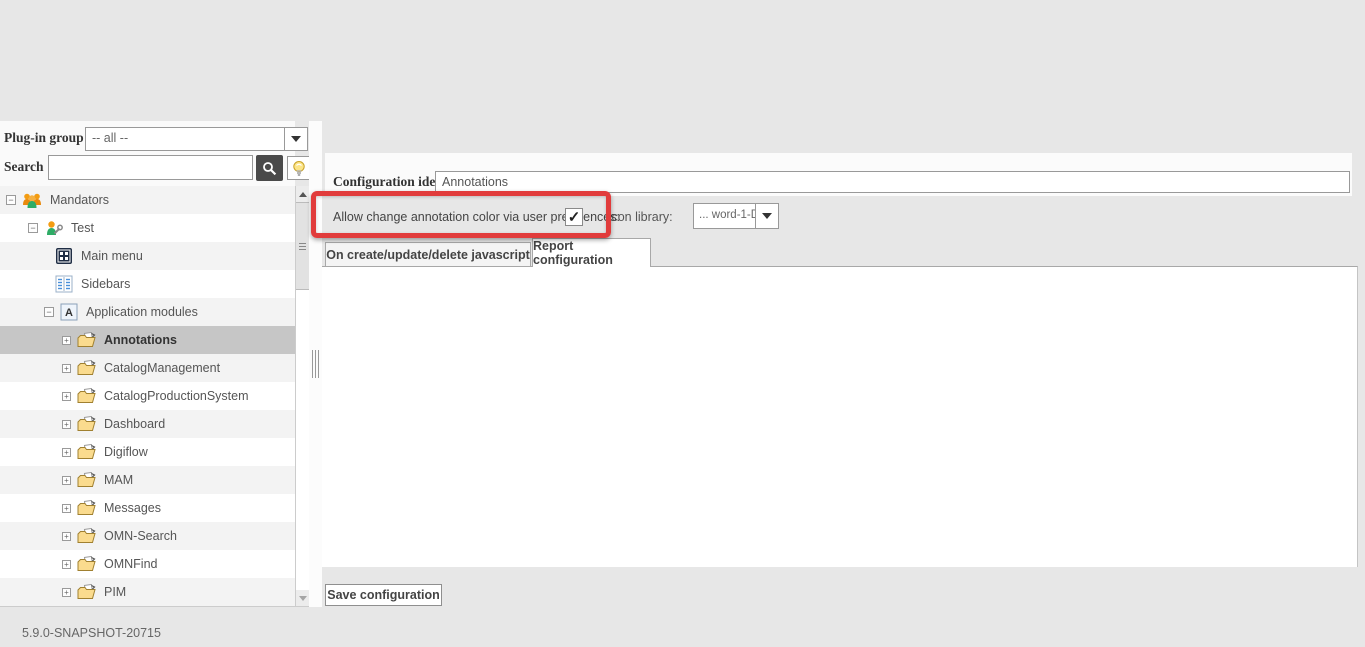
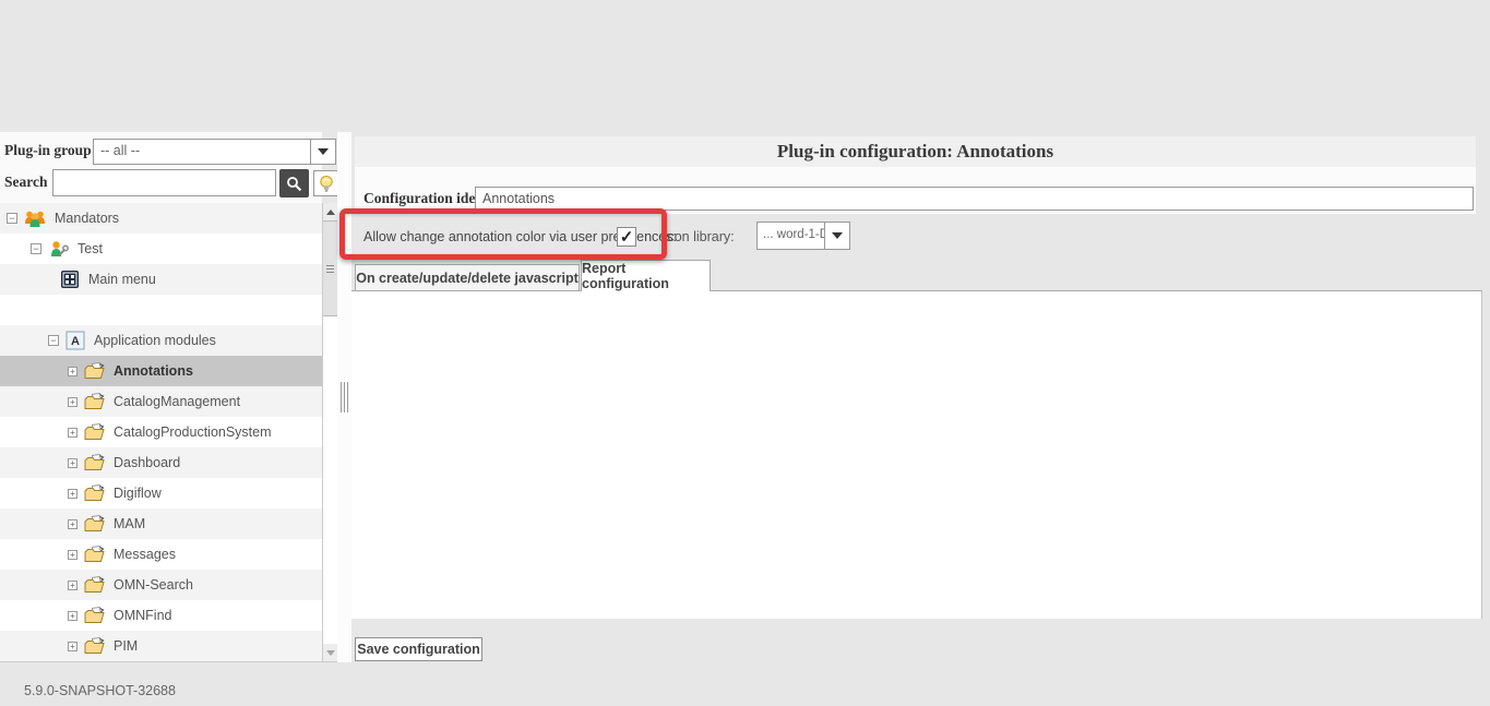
  Plug-in group
  -- all --
  Search
  −
  Mandators
  −
  Test
  Main menu
- Sidebars
  −
  A
  Application modules
  +
  Annotations
  +
  CatalogManagement
  +
  CatalogProductionSystem
  +
  Dashboard
  +
  Digiflow
  +
  MAM
  +
  Messages
  +
  OMN-Search
  +
  OMNFind
  +
  PIM
+ Plug-in configuration: Annotations
  Annotations
  Allow change annotation color via user prences:
  ✓
  Icon library:
  ... word-1-
  On create/update/delete javascript
  Report configuration
  Save configuration
- 5.9.0-SNAPSHOT-20715
+ 5.9.0-SNAPSHOT-32688
